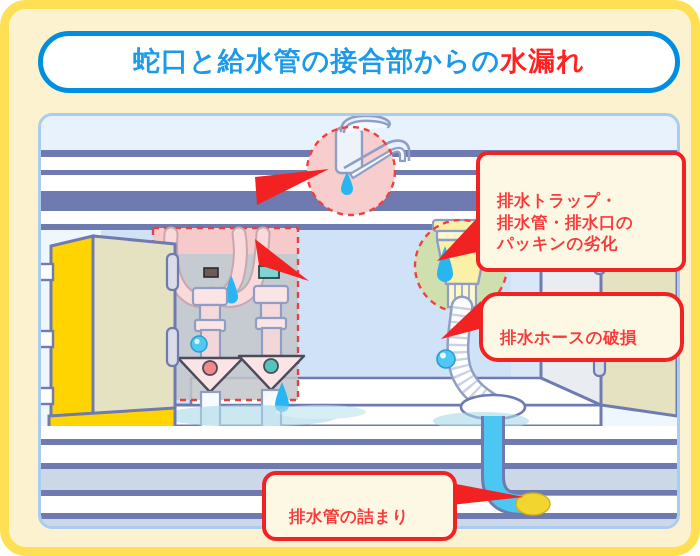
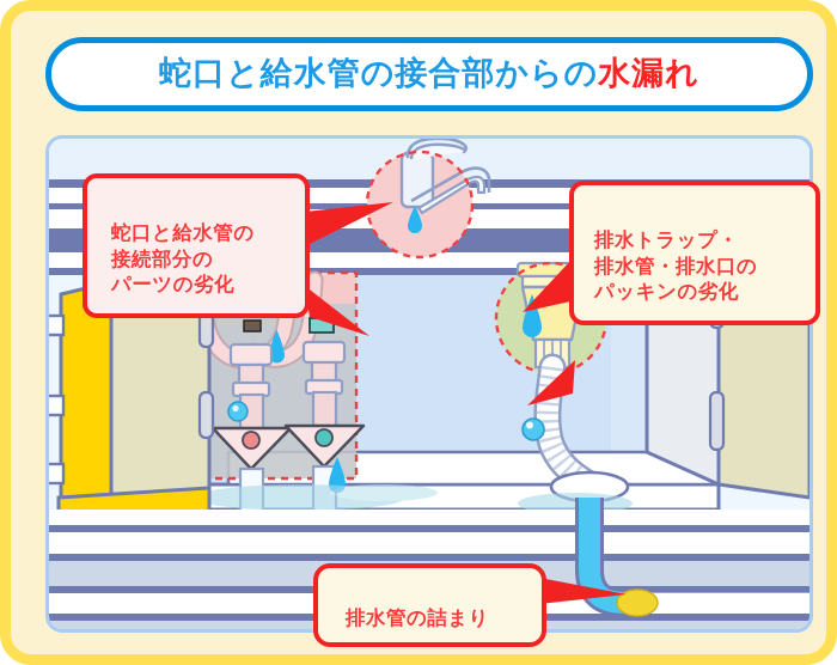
  蛇口と給水管の接合部からの水漏れ
+ 蛇口と給水管の
+ 接続部分の
+ パーツの劣化
  排水トラップ・
  排水管・排水口の
  パッキンの劣化
- 排水ホースの破損
  排水管の詰まり
